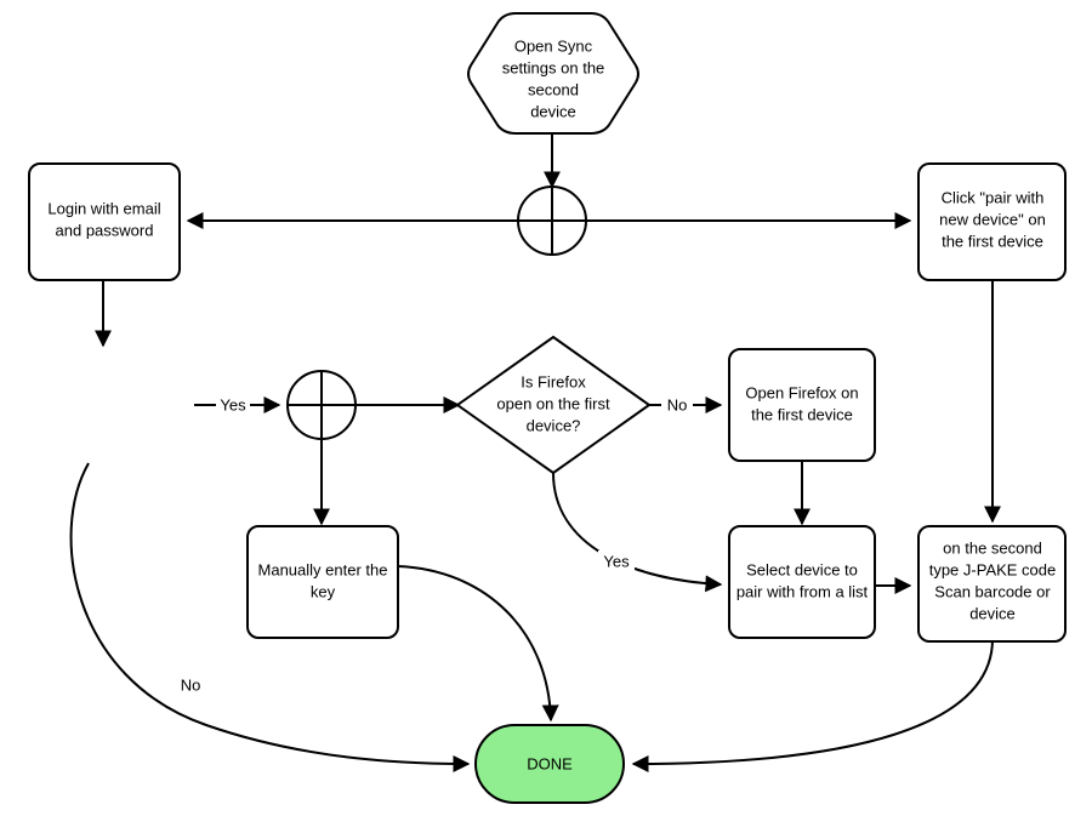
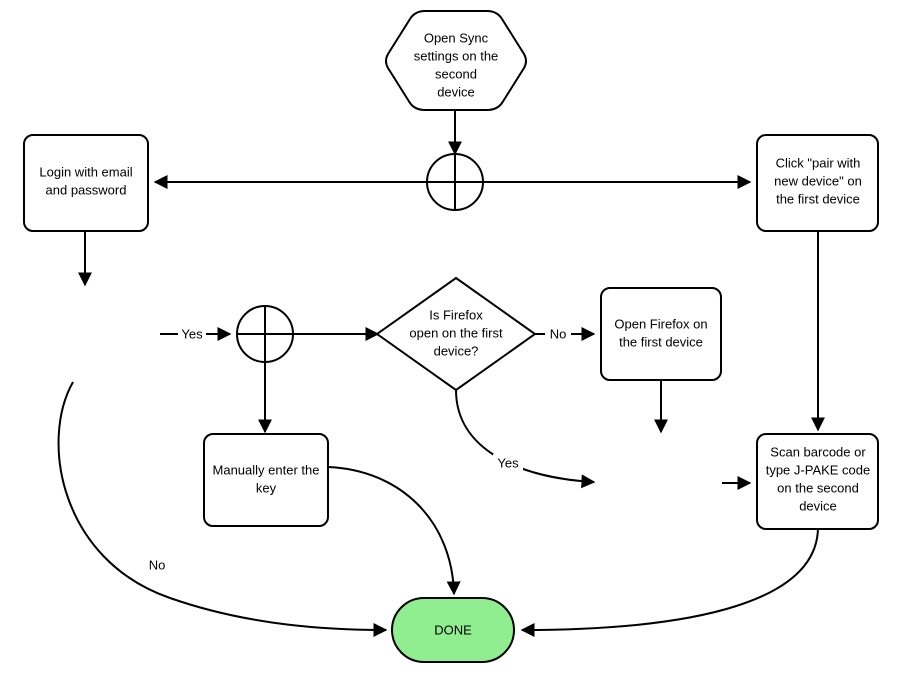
  Yes
  No
  No
  Yes
  Open Sync
  settings on the
  second
  device
  Login with email
  and password
  Click "pair with
  new device" on
  the first device
  Is Firefox
  open on the first
  device?
  Open Firefox on
  the first device
  Manually enter the
  key
- Select device to
- pair with from a list
- on the second
+ Scan barcode or
  type J-PAKE code
- Scan barcode or
+ on the second
  device
  DONE
